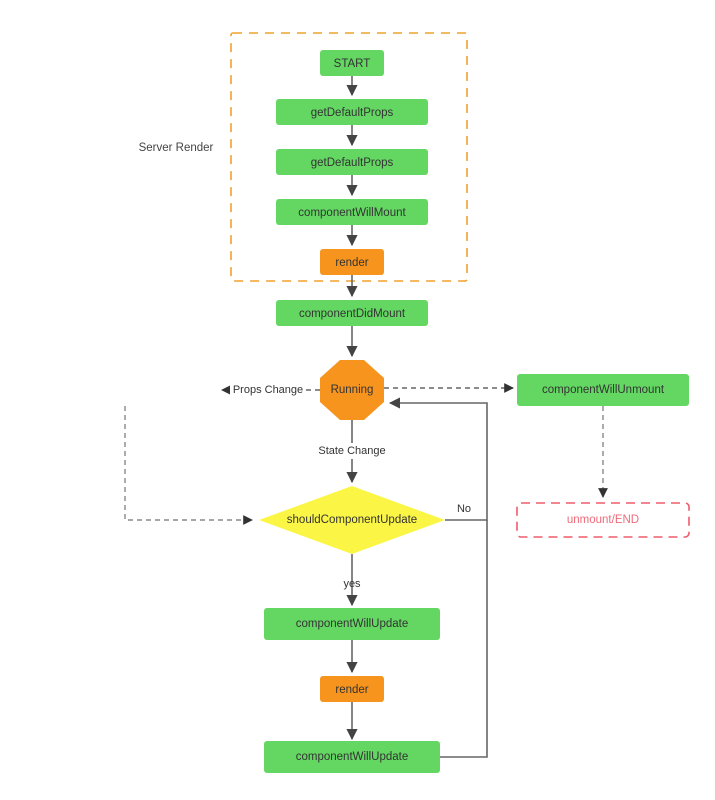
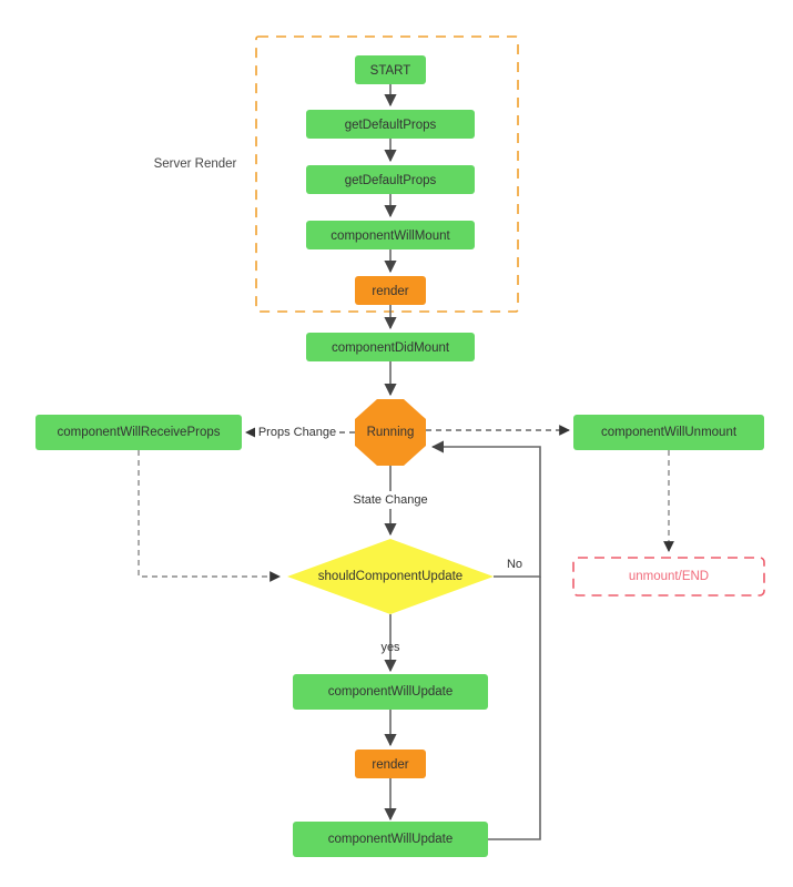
  Server Render
  Props Change
  State Change
  No
  yes
  START
  getDefaultProps
  getDefaultProps
  componentWillMount
  render
  componentDidMount
  Running
+ componentWillReceiveProps
  componentWillUnmount
  unmount/END
  shouldComponentUpdate
  componentWillUpdate
  render
  componentWillUpdate
